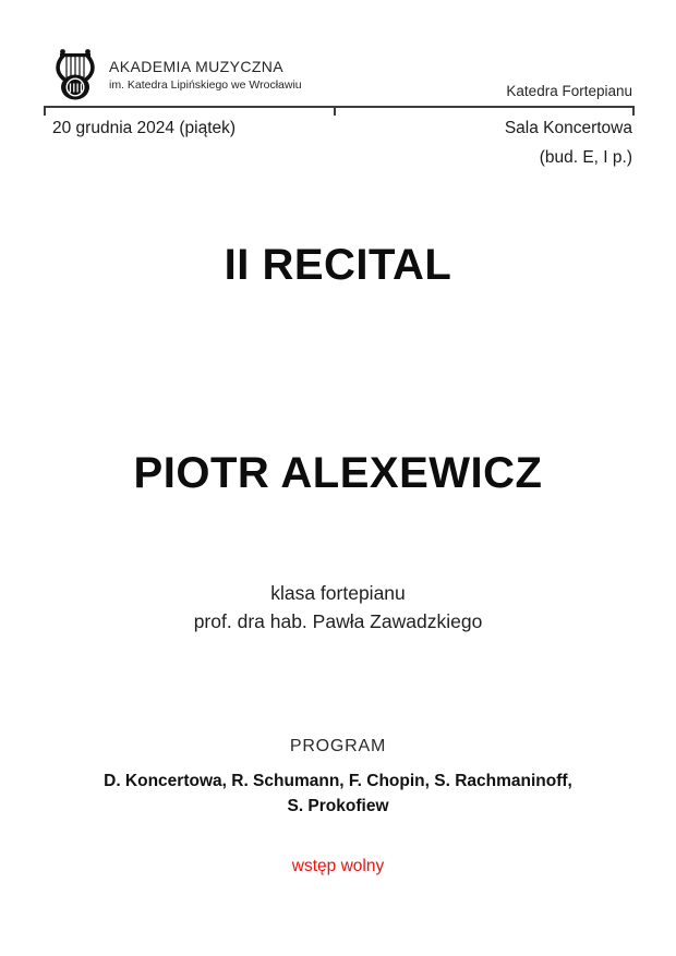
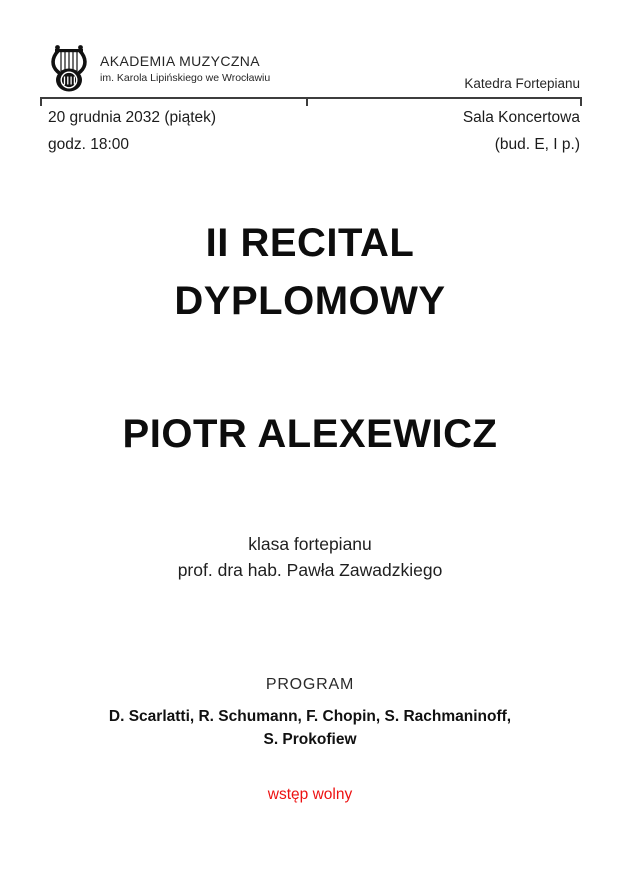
  AKADEMIA MUZYCZNA
- im. Katedra Lipińskiego we Wrocławiu
+ im. Karola Lipińskiego we Wrocławiu
  Katedra Fortepianu
- 20 grudnia 2024 (piątek)
+ 20 grudnia 2032 (piątek)
+ godz. 18:00
  Sala Koncertowa
  (bud. E, I p.)
  II RECITAL
+ DYPLOMOWY
  PIOTR ALEXEWICZ
  klasa fortepianu
  prof. dra hab. Pawła Zawadzkiego
  PROGRAM
- D. Koncertowa, R. Schumann, F. Chopin, S. Rachmaninoff,
+ D. Scarlatti, R. Schumann, F. Chopin, S. Rachmaninoff,
  S. Prokofiew
  wstęp wolny
